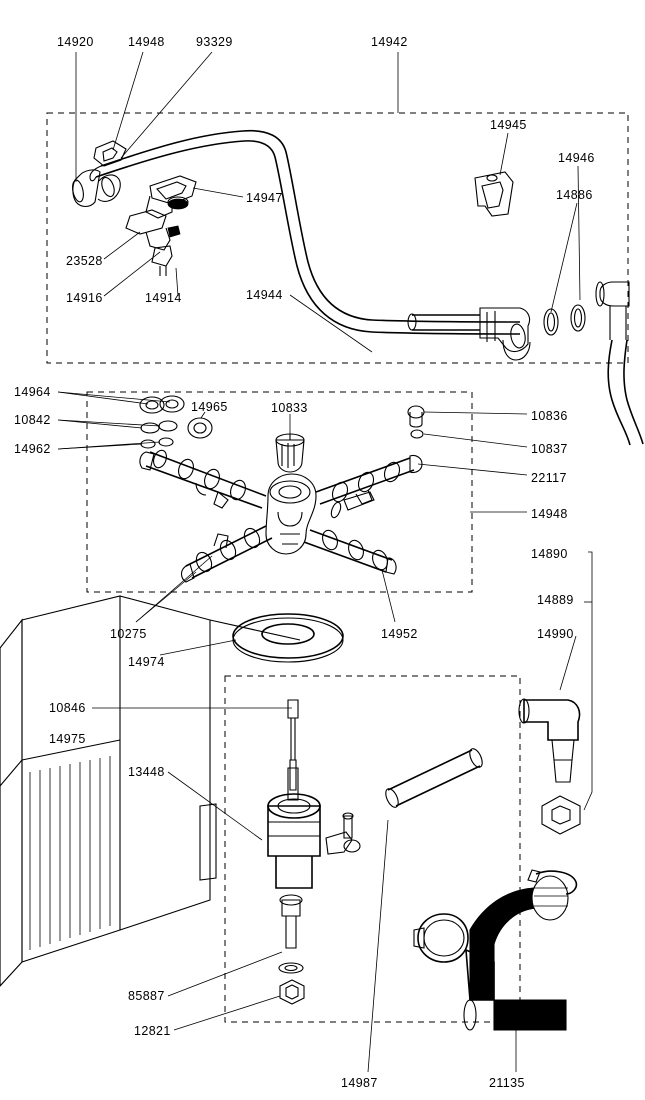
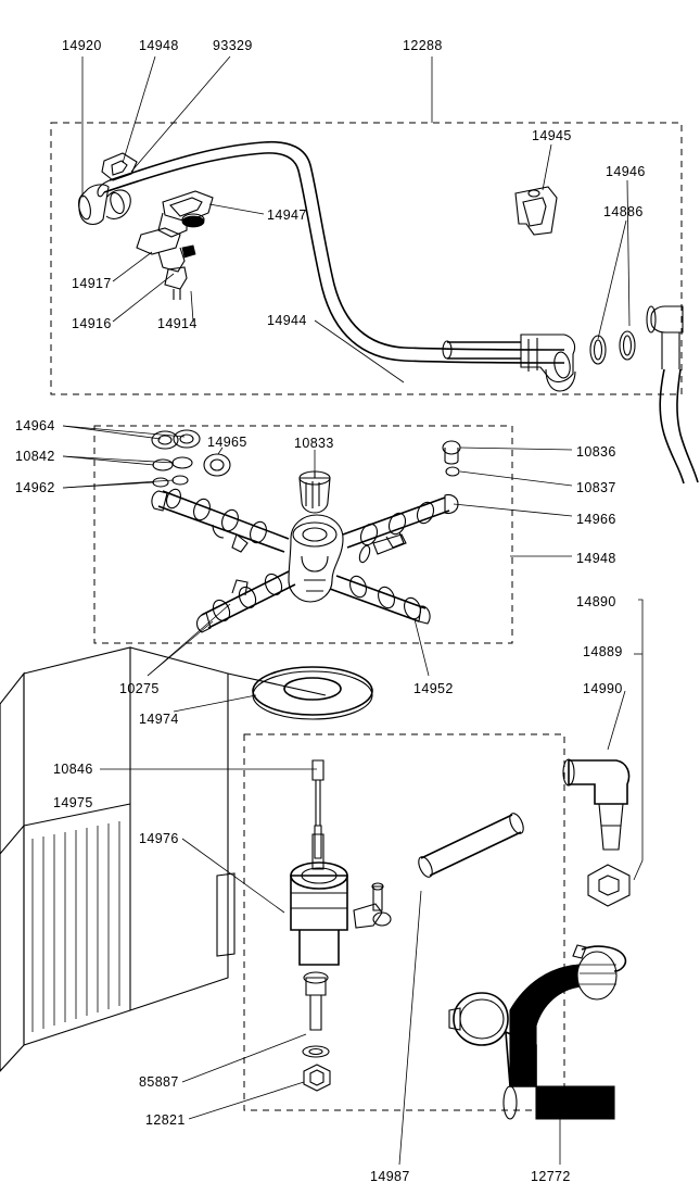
  14920
  14948
  93329
- 14942
+ 12288
  14945
  14946
  14886
  14947
- 23528
+ 14917
  14916
  14914
  14944
  14964
  10842
  14962
  14965
  10833
  10836
  10837
- 22117
+ 14966
  14948
  14890
  14889
  14990
  10275
  14952
  14974
  10846
  14975
- 13448
+ 14976
  85887
  12821
  14987
- 21135
+ 12772
